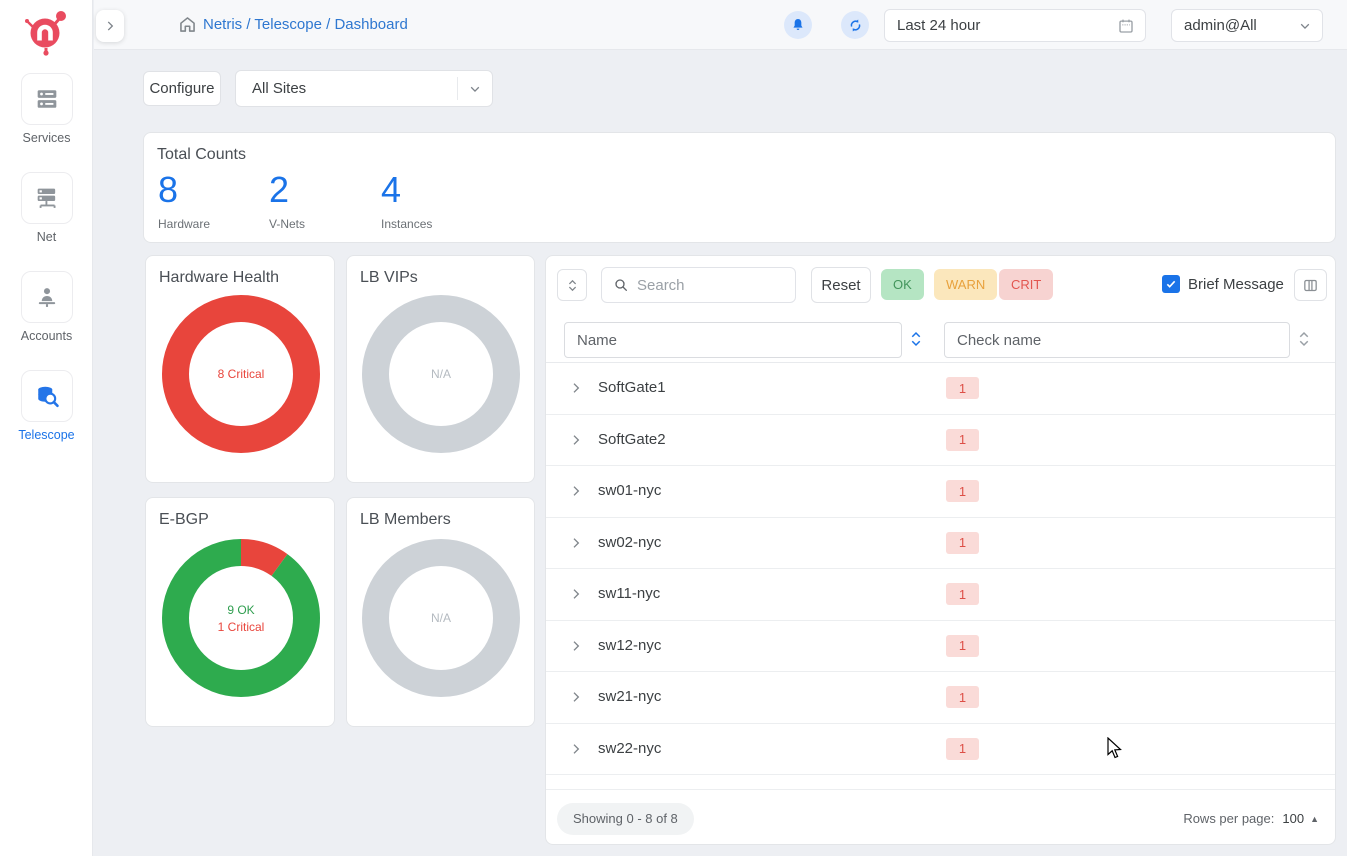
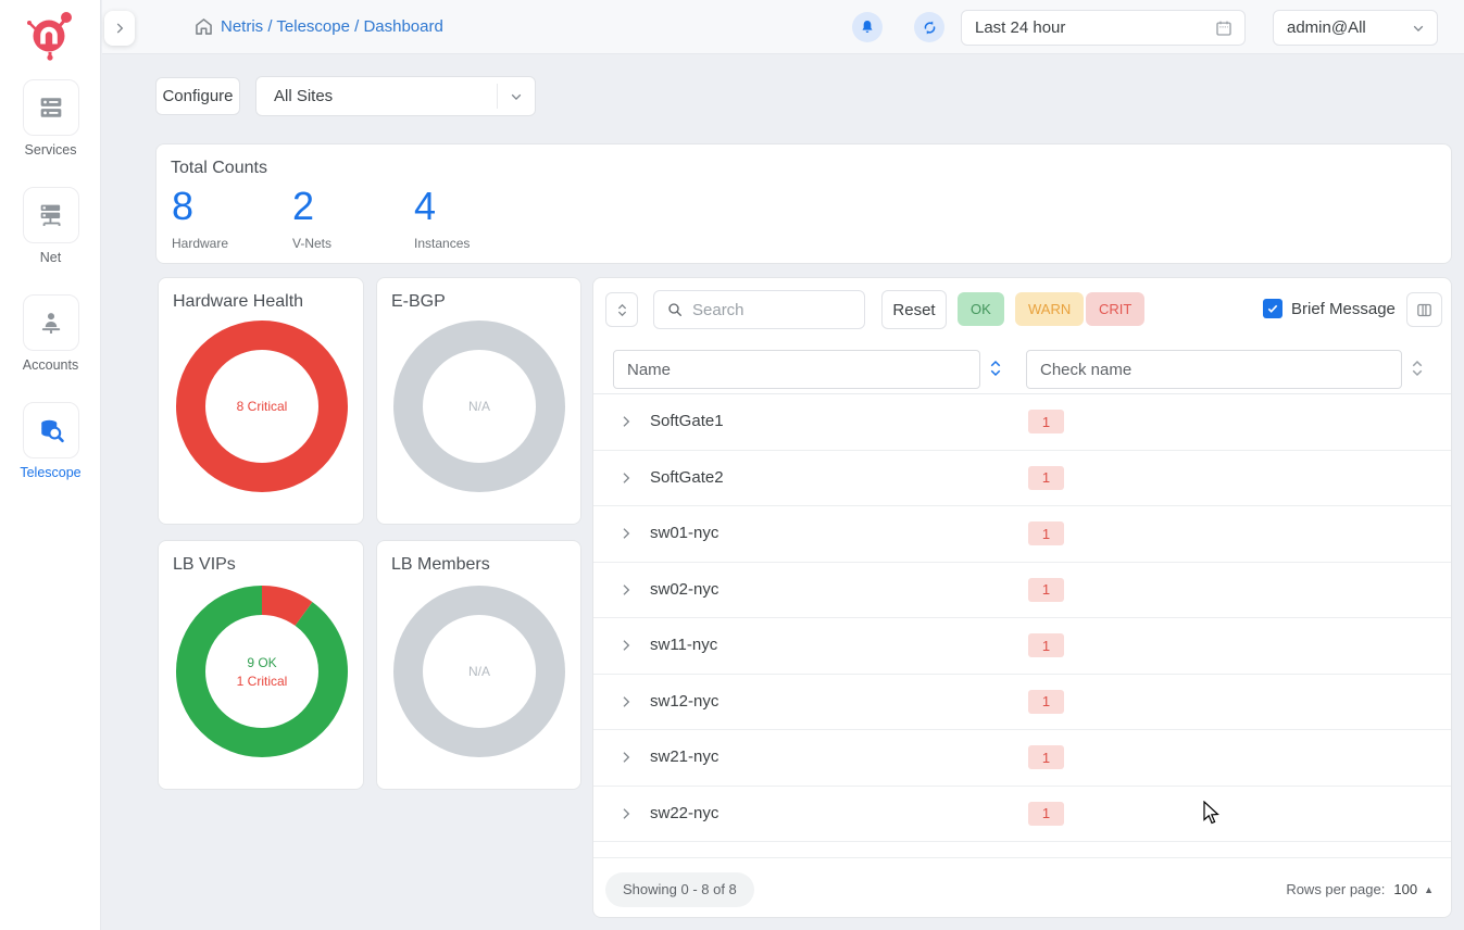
  Services
  Net
  Accounts
  Telescope
  Netris / Telescope / Dashboard
  Last 24 hour
  admin@All
  Configure
  All Sites
  Total Counts
  8
  Hardware
  2
  V-Nets
  4
  Instances
  Hardware Health
  8 Critical
- LB VIPs
+ E-BGP
  N/A
- E-BGP
+ LB VIPs
  9 OK
  1 Critical
  LB Members
  N/A
  Search
  Reset
  OK
  WARN
  CRIT
  Brief Message
  Name
  Check name
  SoftGate1
  1
  SoftGate2
  1
  sw01-nyc
  1
  sw02-nyc
  1
  sw11-nyc
  1
  sw12-nyc
  1
  sw21-nyc
  1
  sw22-nyc
  1
  Showing 0 - 8 of 8
  Rows per page:
  100
  ▲
